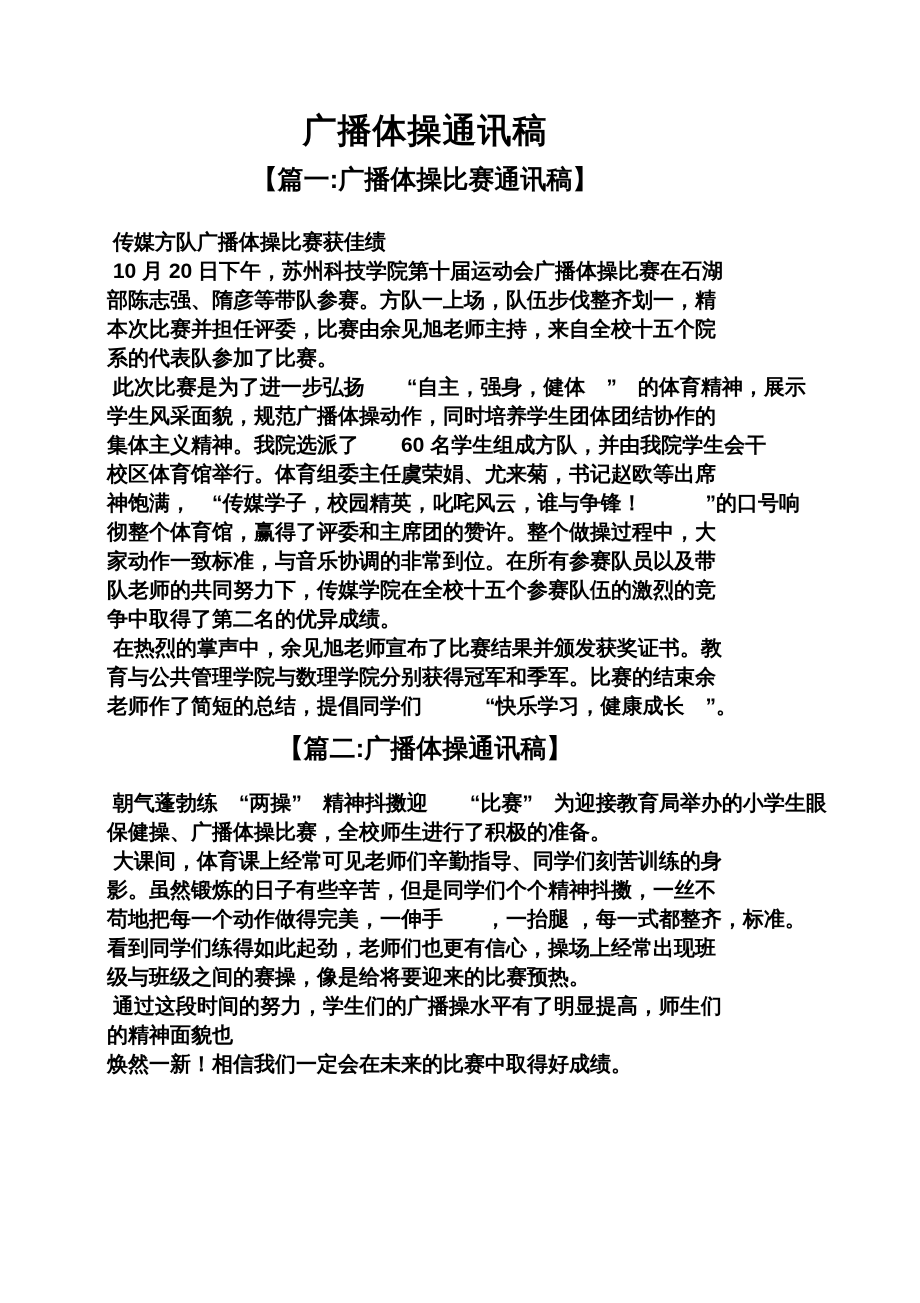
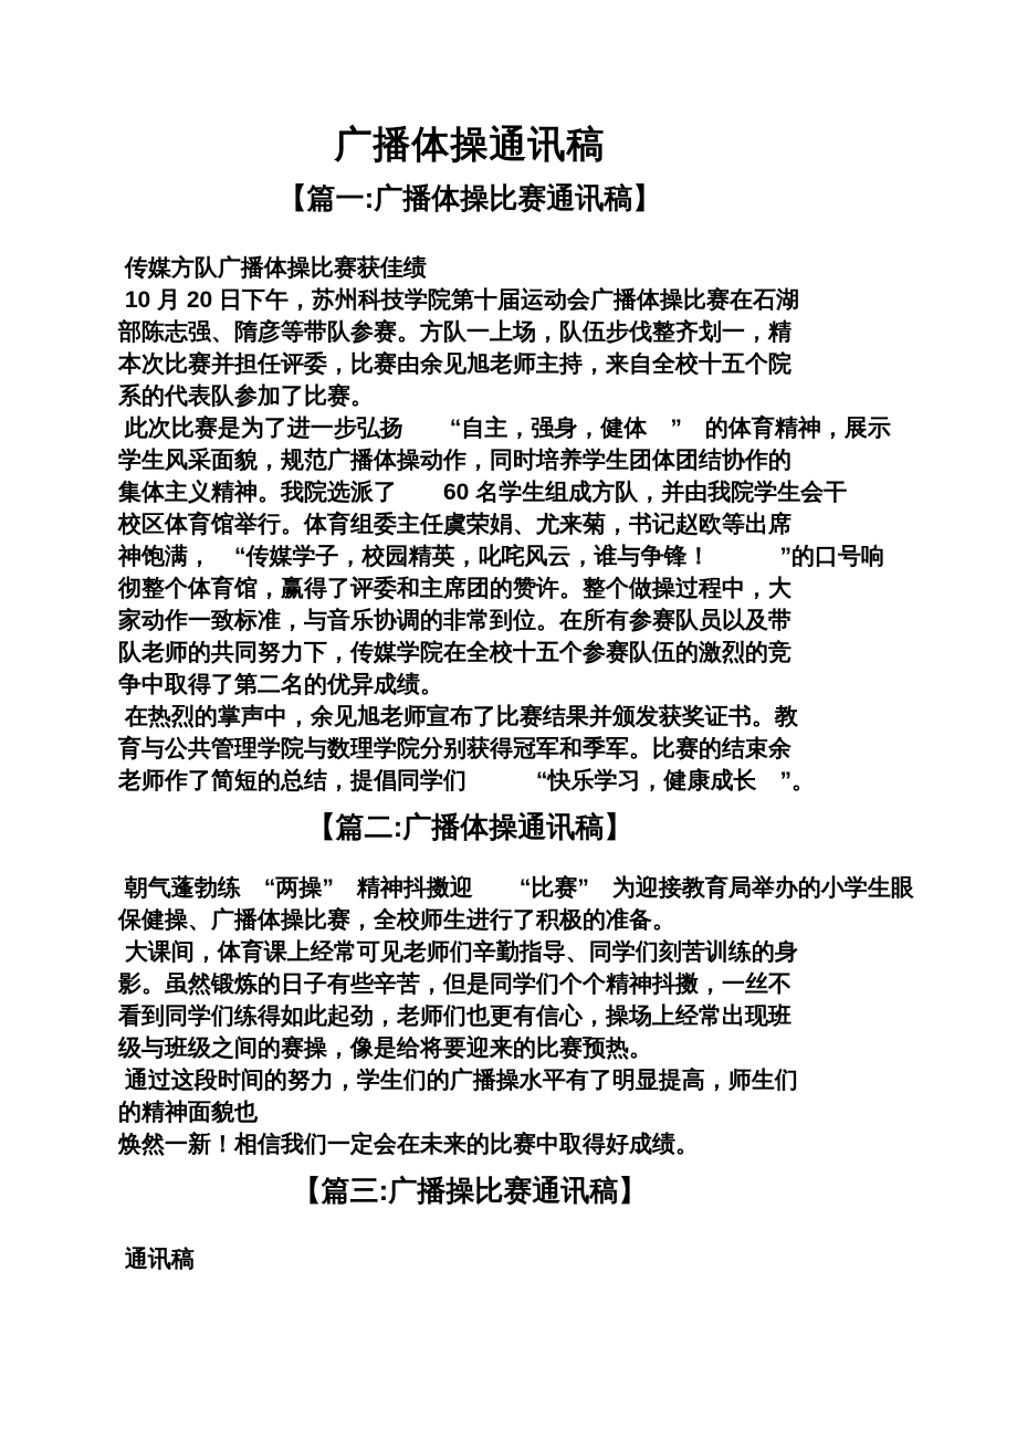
  广播体操通讯稿
  【篇一:广播体操比赛通讯稿】
  传媒方队广播体操比赛获佳绩
  10 月 20 日下午，苏州科技学院第十届运动会广播体操比赛在石湖
  部陈志强、隋彦等带队参赛。方队一上场，队伍步伐整齐划一，精
  本次比赛并担任评委，比赛由余见旭老师主持，来自全校十五个院
  系的代表队参加了比赛。
  此次比赛是为了进一步弘扬 “自主，强身，健体 ” 的体育精神，展示
  学生风采面貌，规范广播体操动作，同时培养学生团体团结协作的
  集体主义精神。我院选派了 60 名学生组成方队，并由我院学生会干
  校区体育馆举行。体育组委主任虞荣娟、尤来菊，书记赵欧等出席
  神饱满， “传媒学子，校园精英，叱咤风云，谁与争锋！ ”的口号响
  彻整个体育馆，赢得了评委和主席团的赞许。整个做操过程中，大
  家动作一致标准，与音乐协调的非常到位。在所有参赛队员以及带
  队老师的共同努力下，传媒学院在全校十五个参赛队伍的激烈的竞
  争中取得了第二名的优异成绩。
  在热烈的掌声中，余见旭老师宣布了比赛结果并颁发获奖证书。教
  育与公共管理学院与数理学院分别获得冠军和季军。比赛的结束余
  老师作了简短的总结，提倡同学们 “快乐学习，健康成长 ”。
  【篇二:广播体操通讯稿】
  朝气蓬勃练 “两操” 精神抖擞迎 “比赛” 为迎接教育局举办的小学生眼
  保健操、广播体操比赛，全校师生进行了积极的准备。
  大课间，体育课上经常可见老师们辛勤指导、同学们刻苦训练的身
  影。虽然锻炼的日子有些辛苦，但是同学们个个精神抖擞，一丝不
- 苟地把每一个动作做得完美，一伸手 ，一抬腿 ，每一式都整齐，标准。
  看到同学们练得如此起劲，老师们也更有信心，操场上经常出现班
  级与班级之间的赛操，像是给将要迎来的比赛预热。
  通过这段时间的努力，学生们的广播操水平有了明显提高，师生们
  的精神面貌也
  焕然一新！相信我们一定会在未来的比赛中取得好成绩。
+ 【篇三:广播操比赛通讯稿】
+ 通讯稿
